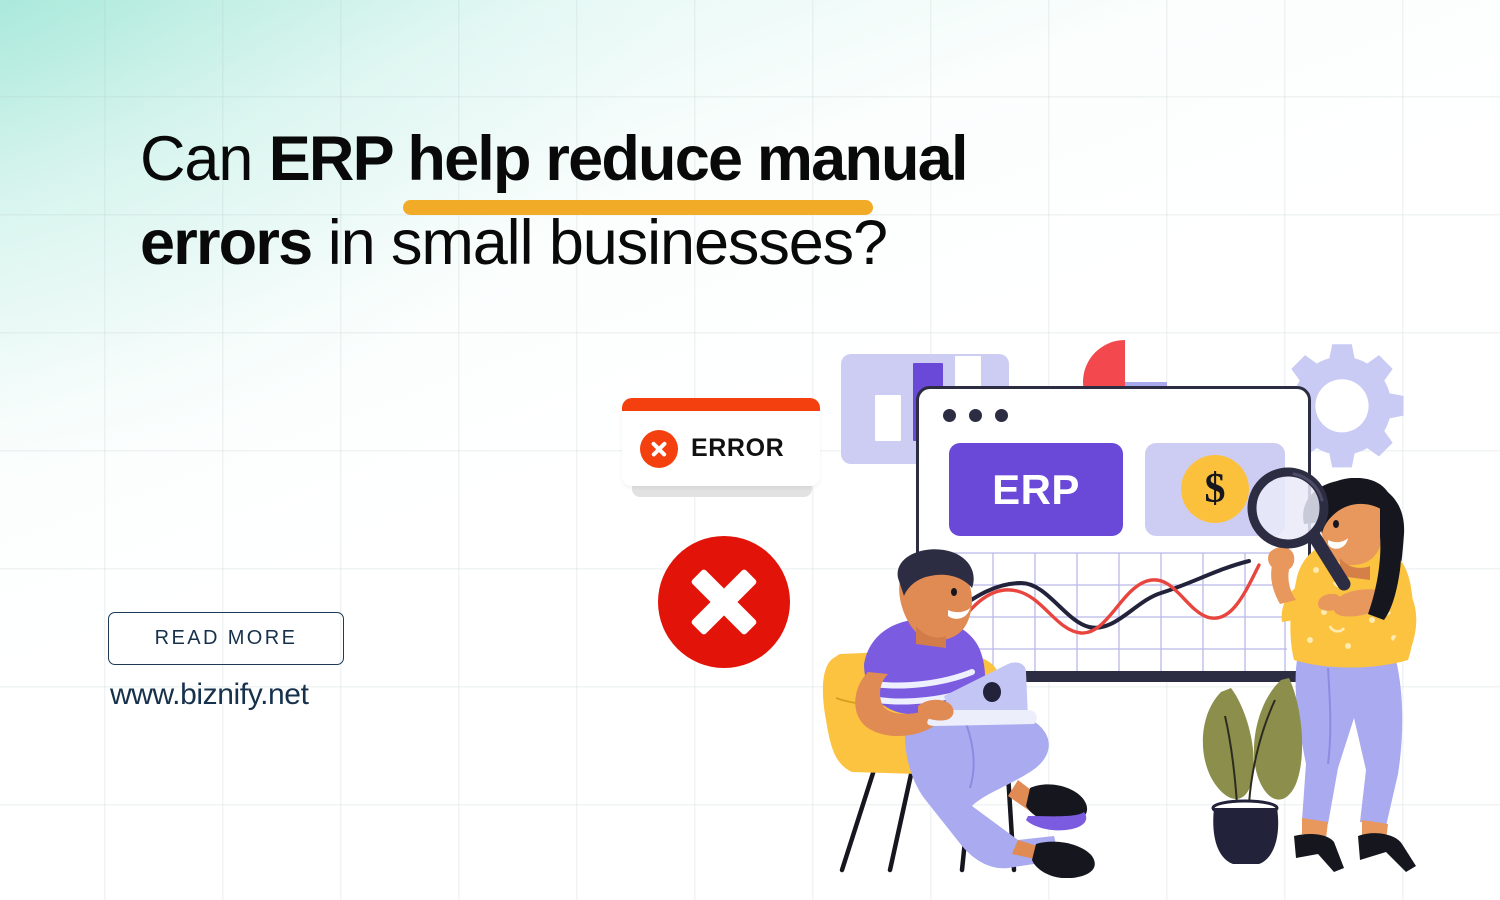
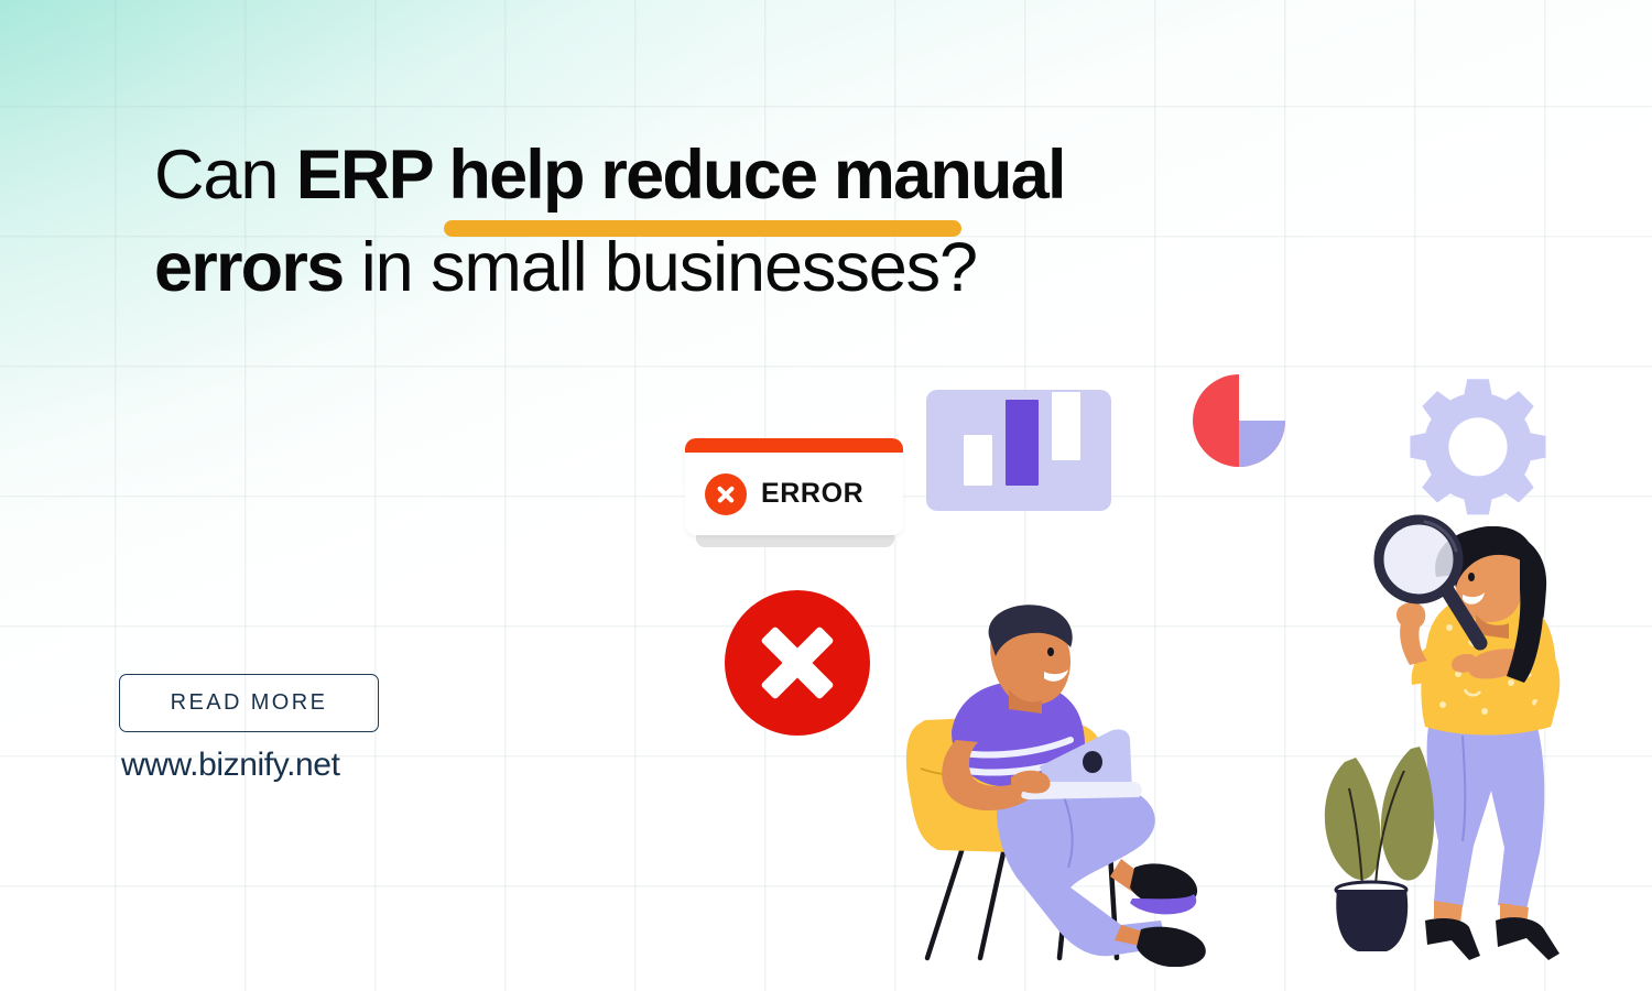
  Can ERP help reduce manual
  errors in small businesses?
  READ MORE
  www.biznify.net
  ERROR
- ERP
- $
